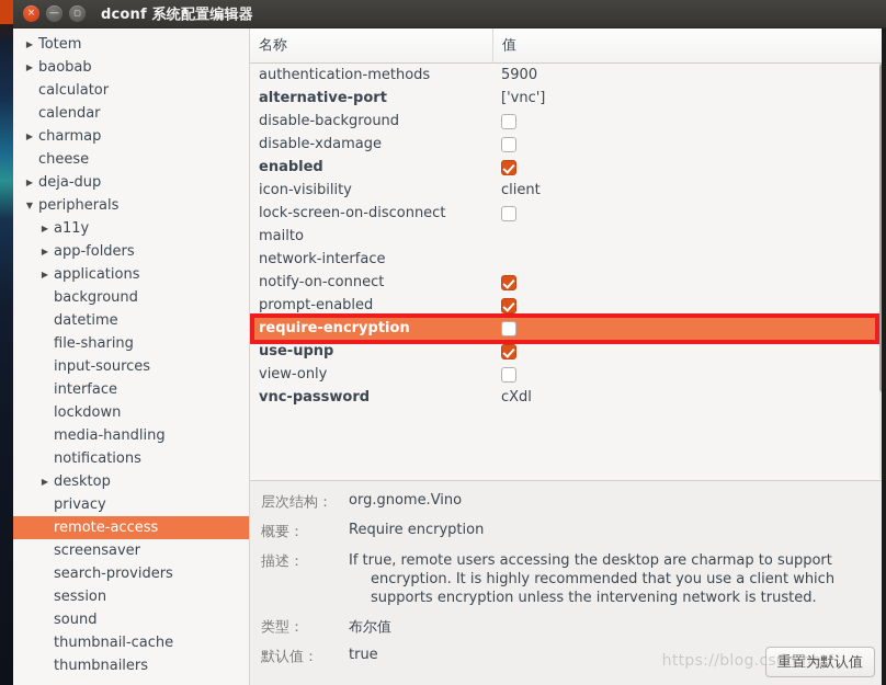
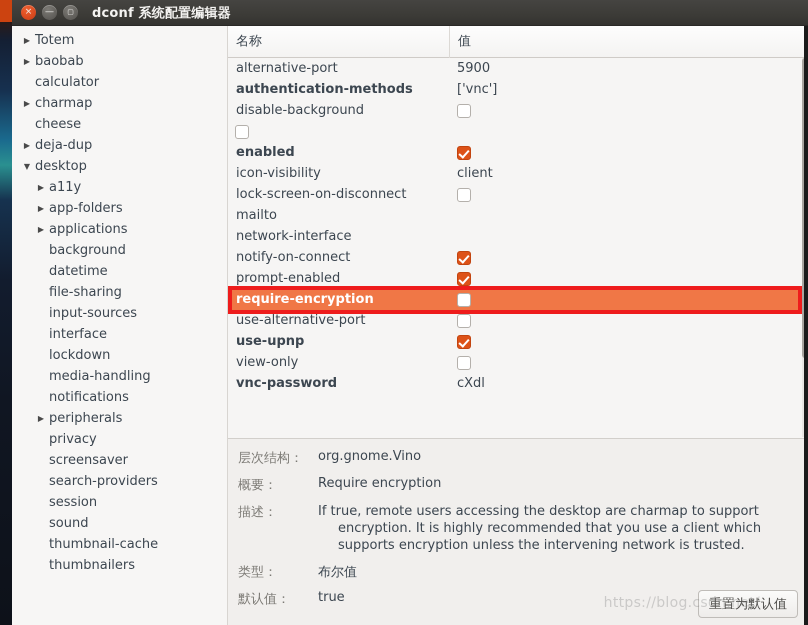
  ×
  —
  ▢
  dconf 系统配置编辑器
  ▶
  Totem
  ▶
  baobab
  calculator
- calendar
  ▶
  charmap
  cheese
  ▶
  deja-dup
  ▼
- peripherals
+ desktop
  ▶
  a11y
  ▶
  app-folders
  ▶
  applications
  background
  datetime
  file-sharing
  input-sources
  interface
  lockdown
  media-handling
  notifications
  ▶
- desktop
+ peripherals
  privacy
- remote-access
  screensaver
  search-providers
  session
  sound
  thumbnail-cache
  thumbnailers
  名称
  值
- authentication-methods
+ alternative-port
  5900
- alternative-port
+ authentication-methods
  ['vnc']
  disable-background
- disable-xdamage
  enabled
  icon-visibility
  client
  lock-screen-on-disconnect
  mailto
  network-interface
  notify-on-connect
  prompt-enabled
  require-encryption
+ use-alternative-port
  use-upnp
  view-only
  vnc-password
  cXdl
  层次结构：
  org.gnome.Vino
  概要：
  Require encryption
  描述：
  If true, remote users accessing the desktop are charmap to support encryption. It is highly recommended that you use a client which supports encryption unless the intervening network is trusted.
  类型：
  布尔值
  默认值：
  true
  https://blog.csdn.net/
  重置为默认值
